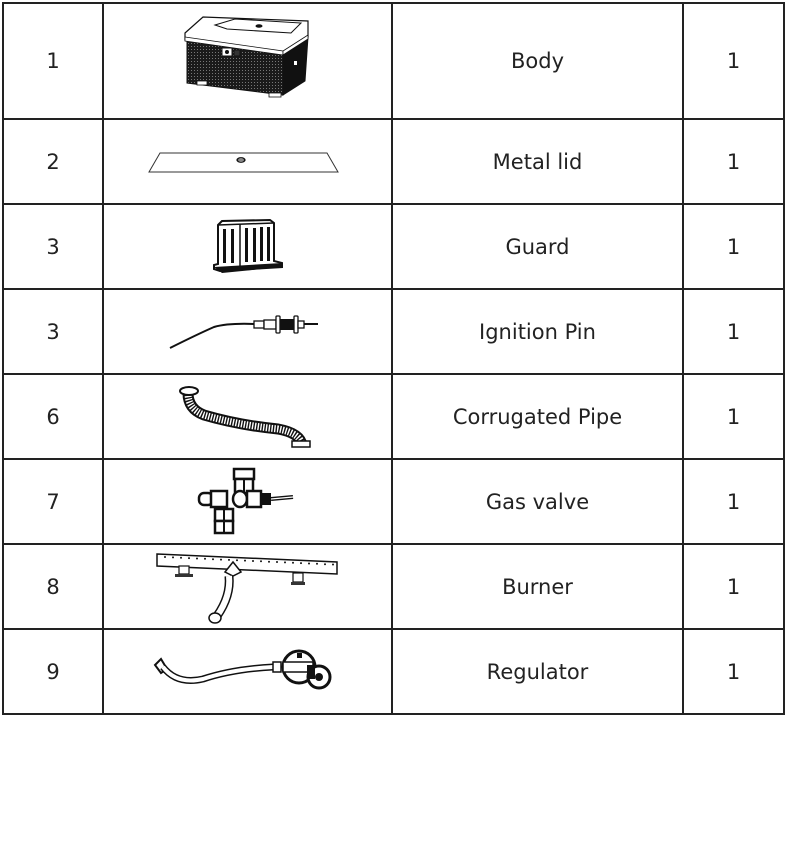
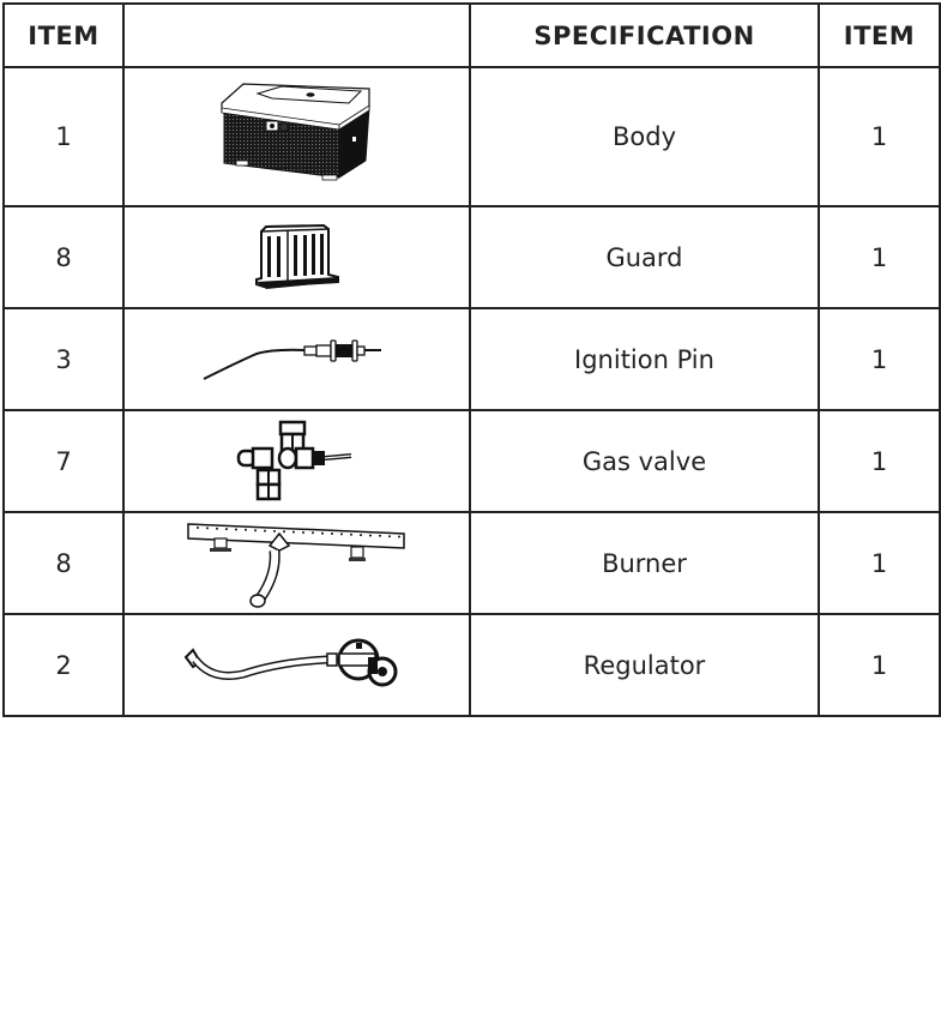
+ ITEM		SPECIFICATION	ITEM
  1		Body	1
- 2		Metal lid	1
- 3		Guard	1
+ 8		Guard	1
  3		Ignition Pin	1
- 6		Corrugated Pipe	1
  7		Gas valve	1
  8		Burner	1
- 9		Regulator	1
+ 2		Regulator	1
